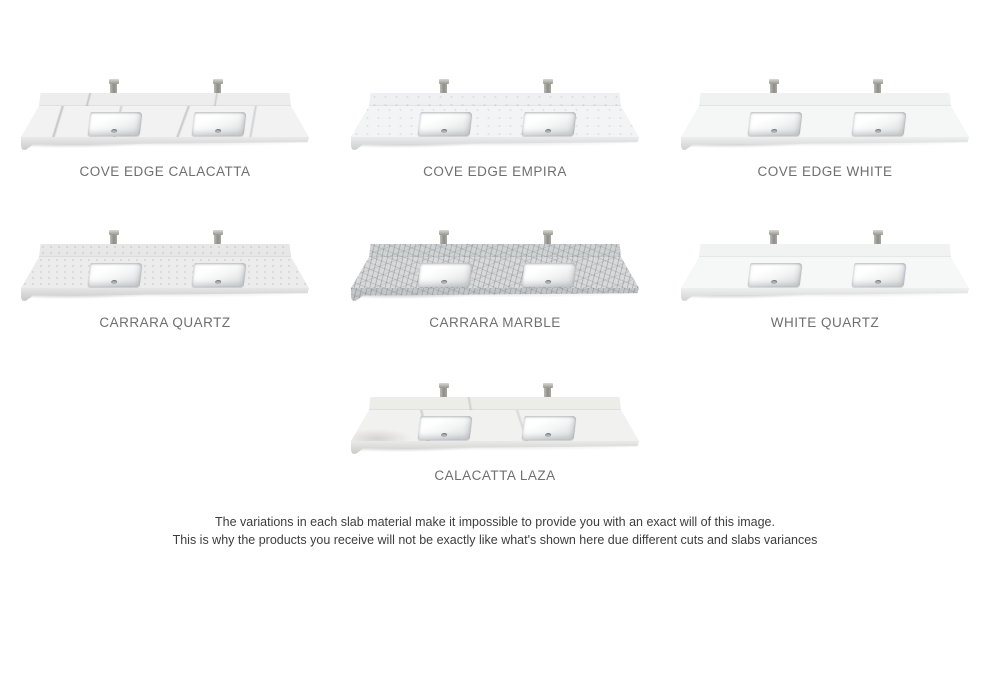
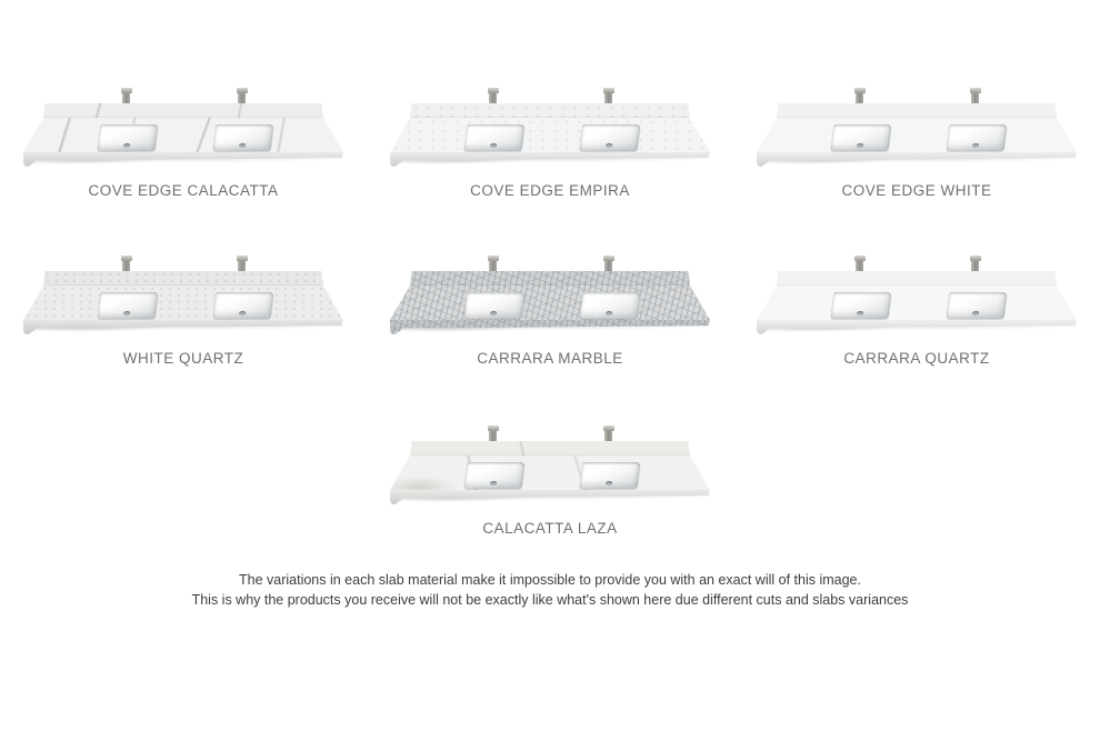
  COVE EDGE CALACATTA
  COVE EDGE EMPIRA
  COVE EDGE WHITE
- CARRARA QUARTZ
+ WHITE QUARTZ
  CARRARA MARBLE
- WHITE QUARTZ
+ CARRARA QUARTZ
  CALACATTA LAZA
  The variations in each slab material make it impossible to provide you with an exact will of this image.
  This is why the products you receive will not be exactly like what's shown here due different cuts and slabs variances
